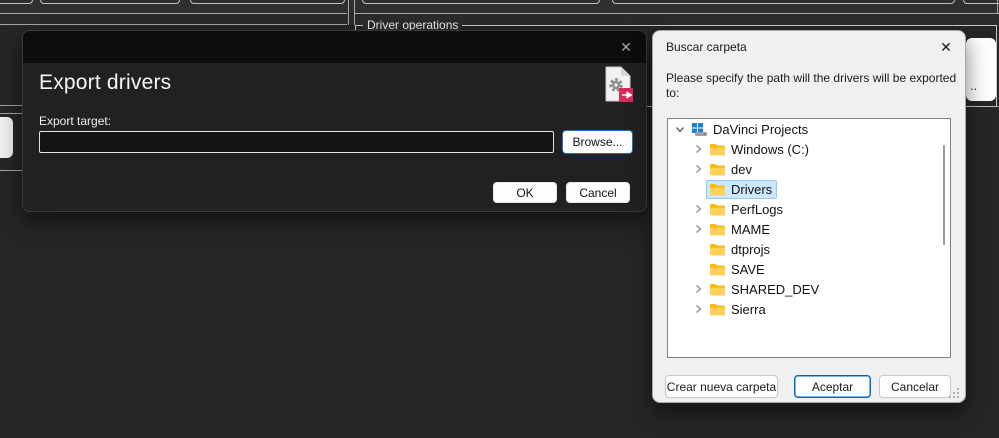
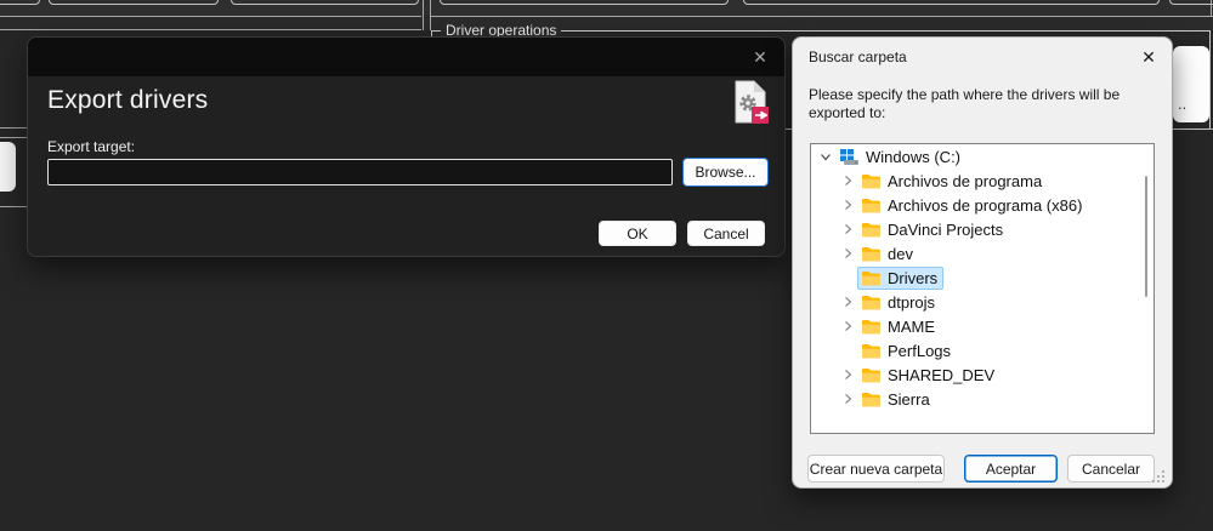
  Driver operations
  ..
  ✕
  Export drivers
  Export target:
  Browse...
  OK
  Cancel
  Buscar carpeta
  ✕
- Please specify the path will the drivers will be exported to:
+ Please specify the path where the drivers will be exported to:
- DaVinci Projects
+ Windows (C:)
+ Archivos de programa
+ Archivos de programa (x86)
- Windows (C:)
+ DaVinci Projects
  dev
  Drivers
- PerfLogs
+ dtprojs
  MAME
- dtprojs
+ PerfLogs
- SAVE
  SHARED_DEV
  Sierra
  Crear nueva carpeta
  Aceptar
  Cancelar
